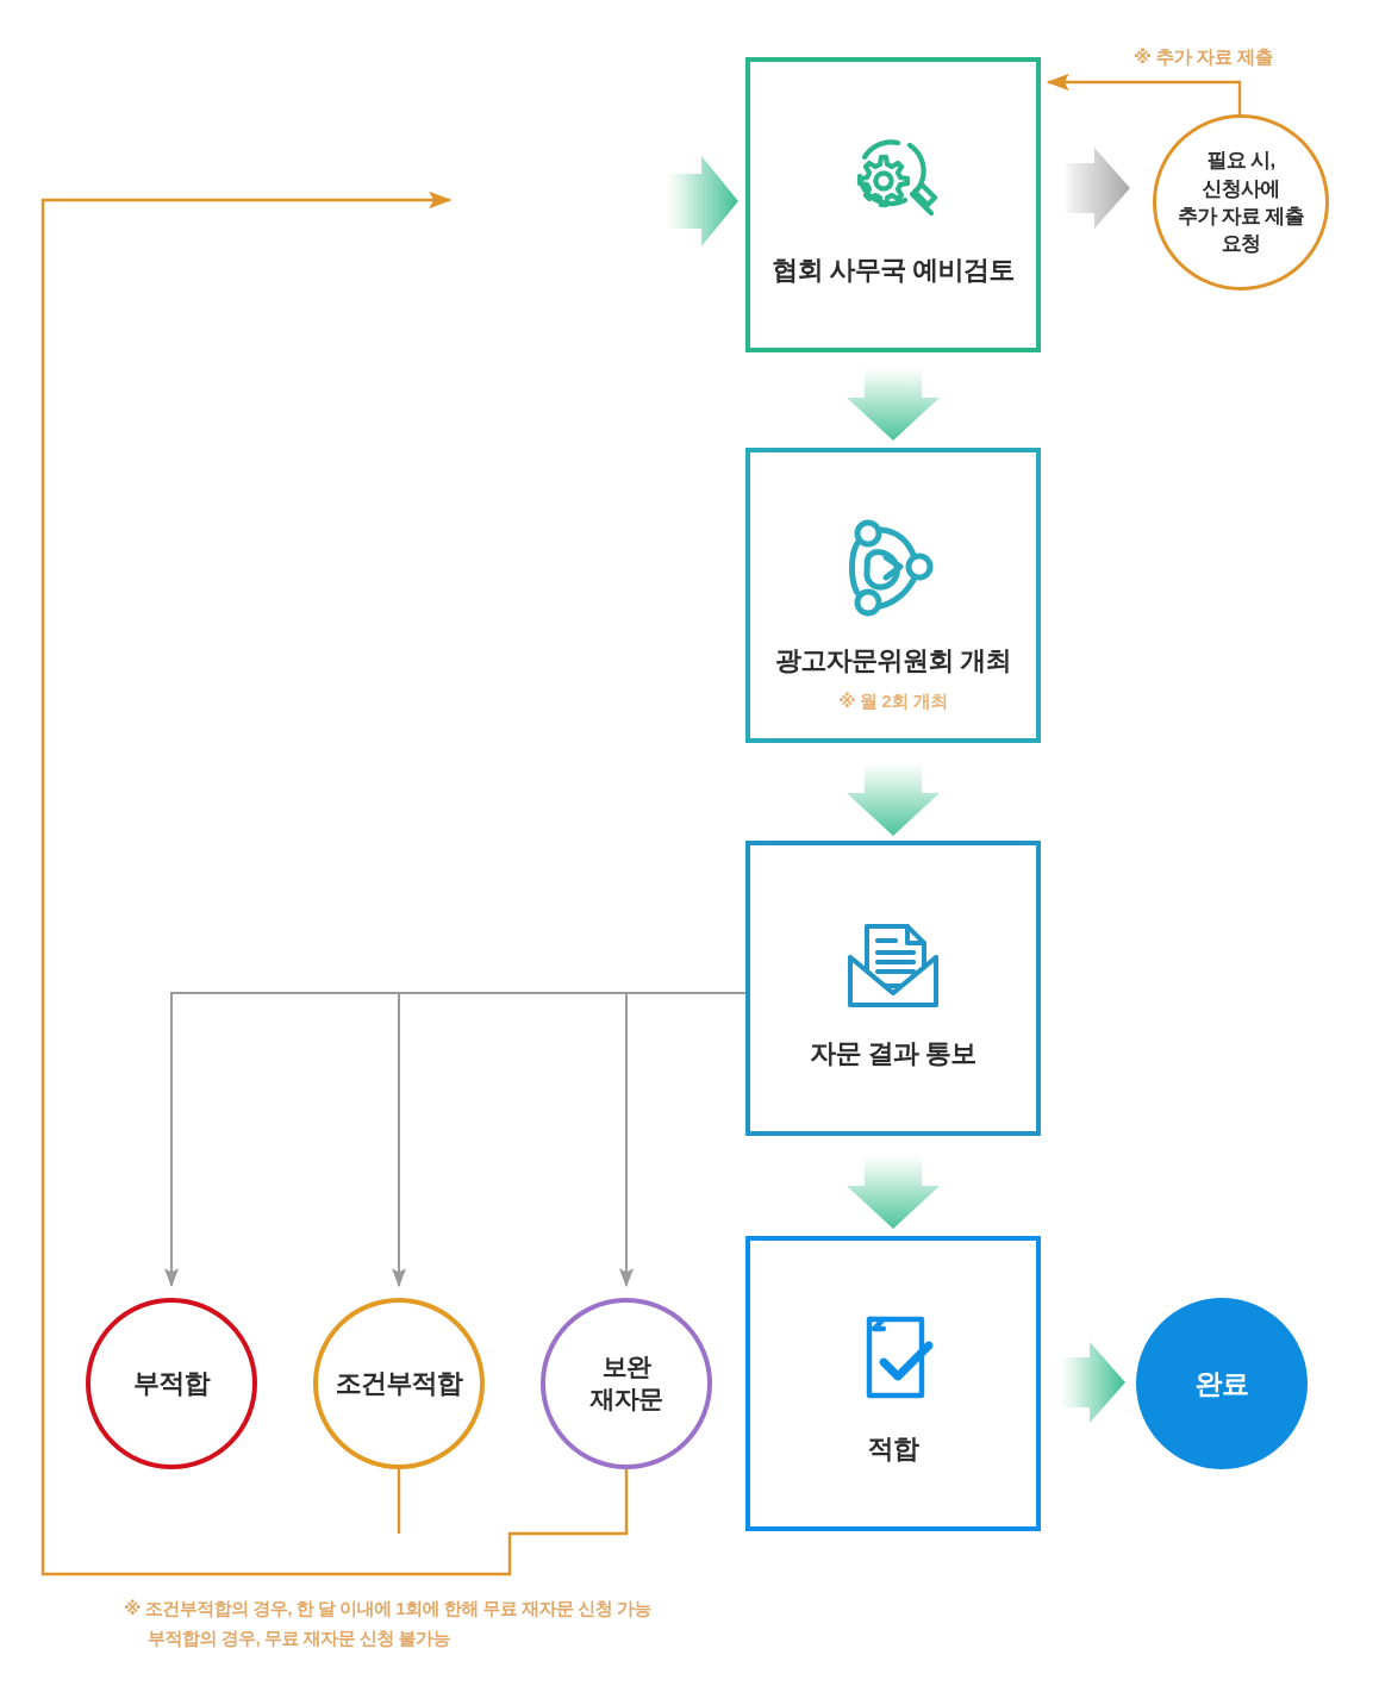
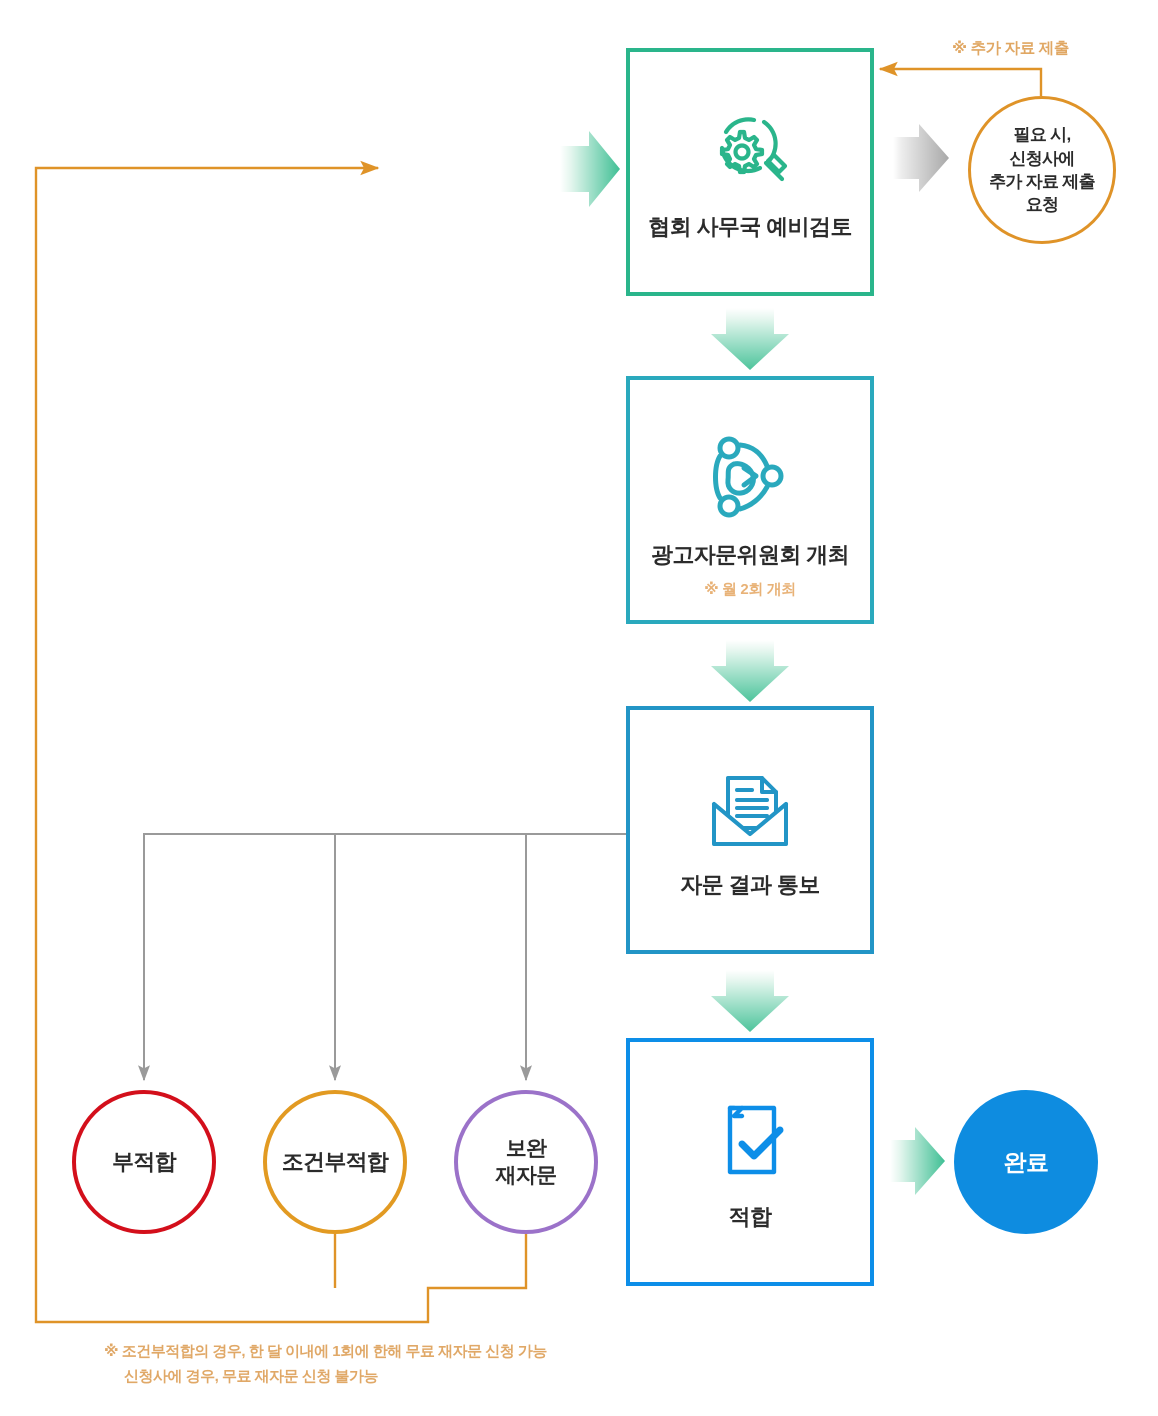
  협회 사무국 예비검토
  광고자문위원회 개최
  ※ 월 2회 개최
  자문 결과 통보
  적합
  필요 시,
  신청사에
  추가 자료 제출
  요청
  ※ 추가 자료 제출
  부적합
  조건부적합
  보완
  재자문
  완료
  ※ 조건부적합의 경우, 한 달 이내에 1회에 한해 무료 재자문 신청 가능
- 부적합의 경우, 무료 재자문 신청 불가능
+ 신청사에 경우, 무료 재자문 신청 불가능
